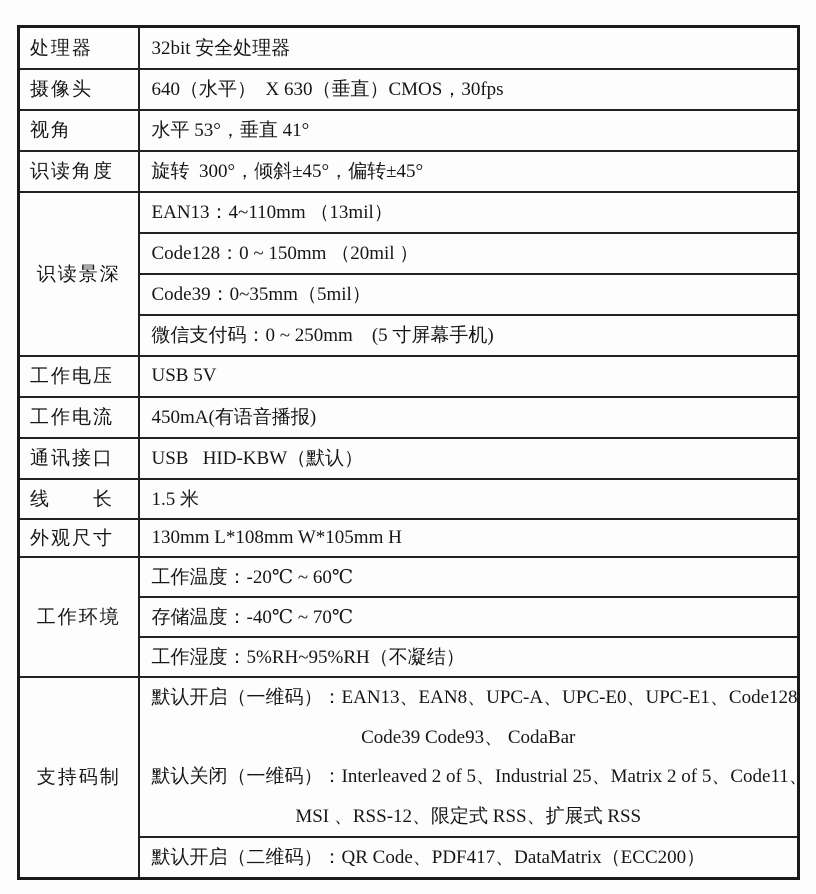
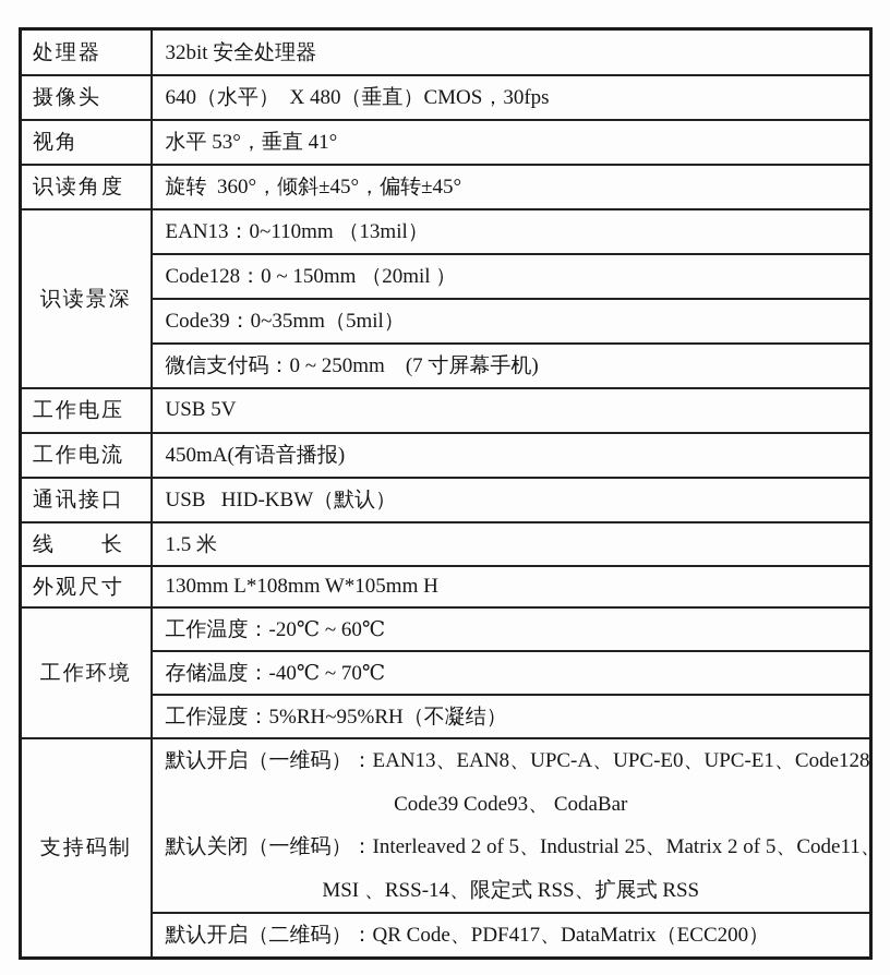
  处理器	32bit 安全处理器
- 摄像头	640（水平） X 630（垂直）CMOS，30fps
+ 摄像头	640（水平） X 480（垂直）CMOS，30fps
  视角	水平 53°，垂直 41°
- 识读角度	旋转 300°，倾斜±45°，偏转±45°
+ 识读角度	旋转 360°，倾斜±45°，偏转±45°
- 识读景深	EAN13：4~110mm （13mil）
+ 识读景深	EAN13：0~110mm （13mil）
  Code128：0 ~ 150mm （20mil ）
  Code39：0~35mm（5mil）
- 微信支付码：0 ~ 250mm (5 寸屏幕手机)
+ 微信支付码：0 ~ 250mm (7 寸屏幕手机)
  工作电压	USB 5V
  工作电流	450mA(有语音播报)
  通讯接口	USB HID-KBW（默认）
  线 长	1.5 米
  外观尺寸	130mm L*108mm W*105mm H
  工作环境	工作温度：-20℃ ~ 60℃
  存储温度：-40℃ ~ 70℃
  工作湿度：5%RH~95%RH（不凝结）
- 支持码制	默认开启（一维码）：EAN13、EAN8、UPC-A、UPC-E0、UPC-E1、Code128 Code39 Code93、 CodaBar 默认关闭（一维码）：Interleaved 2 of 5、Industrial 25、Matrix 2 of 5、Code11 MSI 、RSS-12、限定式 RSS、扩展式 RSS
+ 支持码制	默认开启（一维码）：EAN13、EAN8、UPC-A、UPC-E0、UPC-E1、Code128 Code39 Code93、 CodaBar 默认关闭（一维码）：Interleaved 2 of 5、Industrial 25、Matrix 2 of 5、Code11 MSI 、RSS-14、限定式 RSS、扩展式 RSS
  默认开启（二维码）：QR Code、PDF417、DataMatrix（ECC200）
